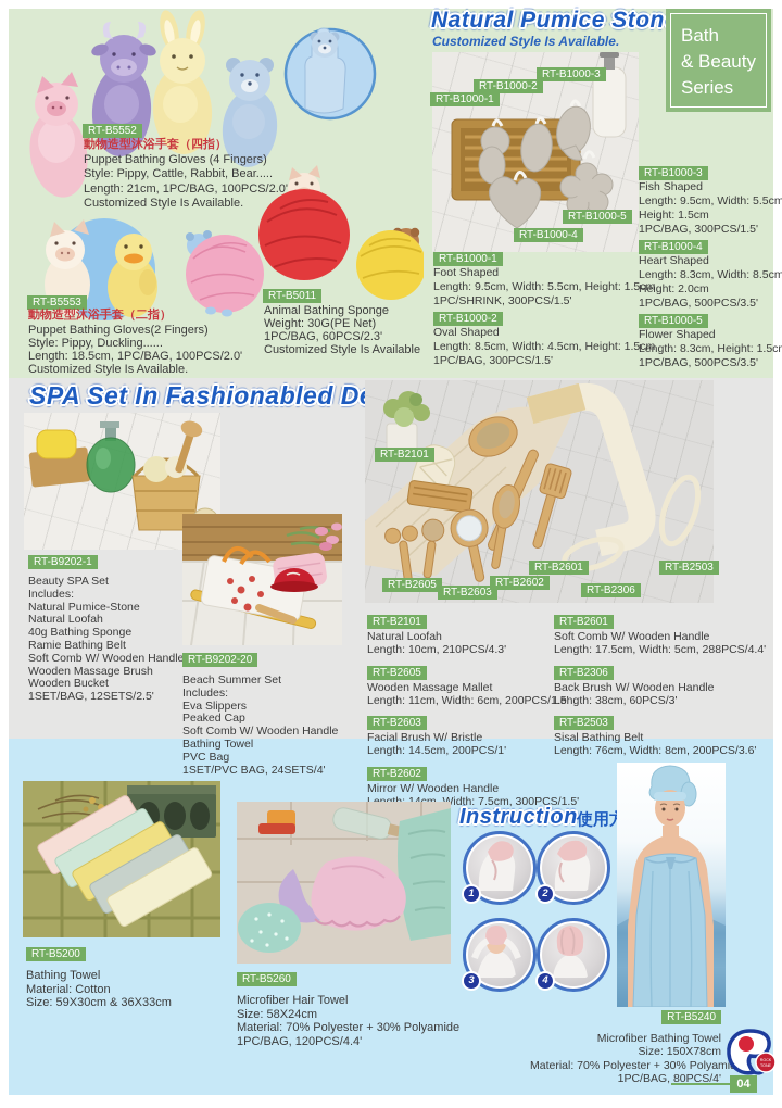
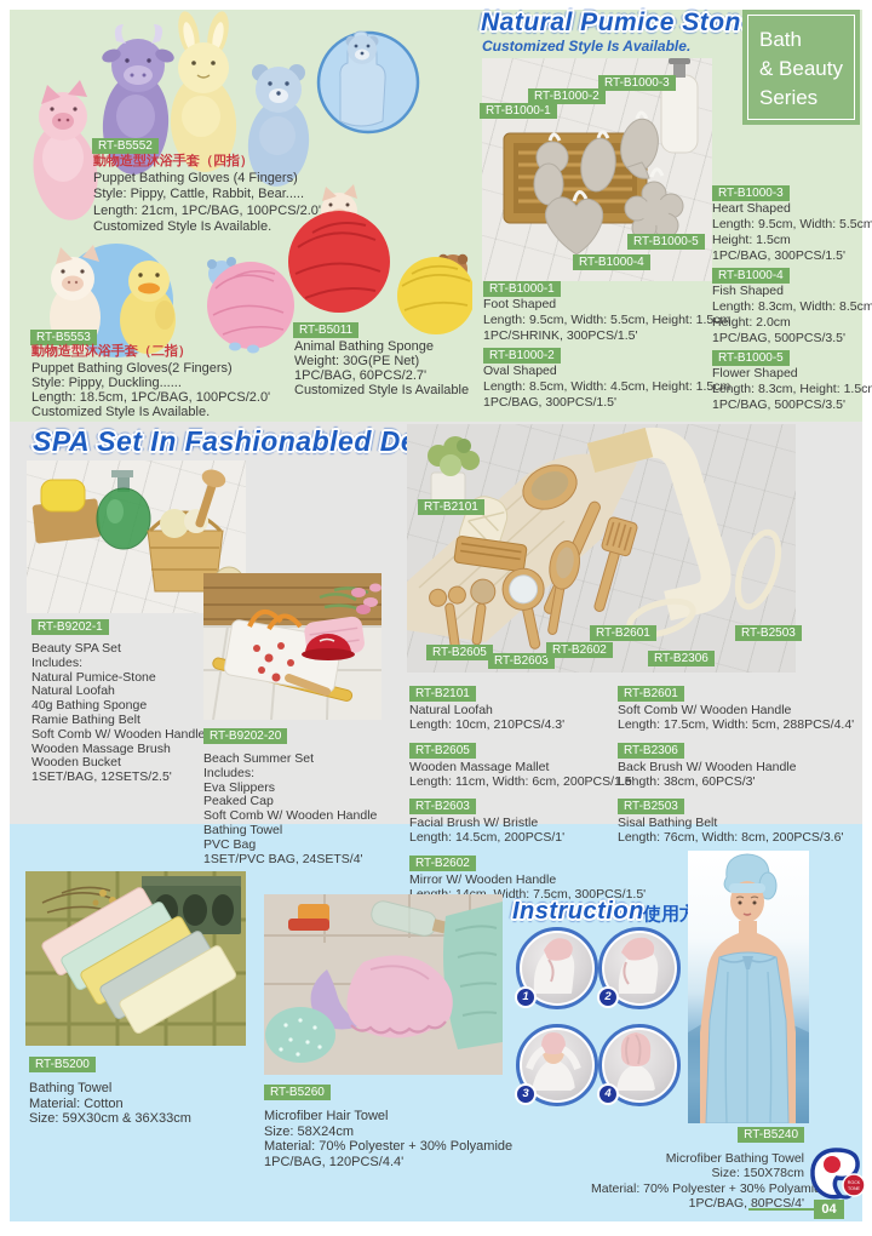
  RT-B5552
  動物造型沐浴手套（四指）
  Puppet Bathing Gloves (4 Fingers)
  Style: Pippy, Cattle, Rabbit, Bear.....
  Length: 21cm, 1PC/BAG, 100PCS/2.0'
  Customized Style Is Available.
  RT-B5553
  動物造型沐浴手套（二指）
  Puppet Bathing Gloves(2 Fingers)
  Style: Pippy, Duckling......
  Length: 18.5cm, 1PC/BAG, 100PCS/2.0'
  Customized Style Is Available.
  RT-B5011
  Animal Bathing Sponge
  Weight: 30G(PE Net)
- 1PC/BAG, 60PCS/2.3'
+ 1PC/BAG, 60PCS/2.7'
  Customized Style Is Available
  Natural Pumice Ston
  Customized Style Is Available.
  RT-B1000-1
  RT-B1000-2
  RT-B1000-3
  RT-B1000-4
  RT-B1000-5
  RT-B1000-1
  Foot Shaped
  Length: 9.5cm, Width: 5.5cm, Height: 1.5cm
  1PC/SHRINK, 300PCS/1.5'
  RT-B1000-2
  Oval Shaped
  Length: 8.5cm, Width: 4.5cm, Height: 1.5cm
  1PC/BAG, 300PCS/1.5'
  RT-B1000-3
- Fish Shaped
+ Heart Shaped
  Length: 9.5cm, Width: 5.5cm
  Height: 1.5cm
  1PC/BAG, 300PCS/1.5'
  RT-B1000-4
- Heart Shaped
+ Fish Shaped
  Length: 8.3cm, Width: 8.5cm
  Height: 2.0cm
  1PC/BAG, 500PCS/3.5'
  RT-B1000-5
  Flower Shaped
  Length: 8.3cm, Height: 1.5c
  1PC/BAG, 500PCS/3.5'
  Bath
  & Beauty
  Series
  SPA Set In Fashionabled D
  RT-B9202-1
  Beauty SPA Set
  Includes:
  Natural Pumice-Stone
  Natural Loofah
  40g Bathing Sponge
  Ramie Bathing Belt
  Soft Comb W/ Wooden Handle
  Wooden Massage Brush
  Wooden Bucket
  1SET/BAG, 12SETS/2.5'
  RT-B9202-20
  Beach Summer Set
  Includes:
  Eva Slippers
  Peaked Cap
  Soft Comb W/ Wooden Handle
  Bathing Towel
  PVC Bag
  1SET/PVC BAG, 24SETS/4'
  RT-B2101
  RT-B2605
  RT-B2603
  RT-B2602
  RT-B2601
  RT-B2306
  RT-B2503
  RT-B2101
  Natural Loofah
  Length: 10cm, 210PCS/4.3'
  RT-B2605
  Wooden Massage Mallet
  Length: 11cm, Width: 6cm, 200PCS/1.5'
  RT-B2603
  Facial Brush W/ Bristle
  Length: 14.5cm, 200PCS/1'
  RT-B2602
  Mirror W/ Wooden Handle
  RT-B2601
  Soft Comb W/ Wooden Handle
  Length: 17.5cm, Width: 5cm, 288PCS/4.4'
  RT-B2306
  Back Brush W/ Wooden Handle
  Length: 38cm, 60PCS/3'
  RT-B2503
  Sisal Bathing Belt
  Length: 76cm, Width: 8cm, 200PCS/3.6'
  RT-B5200
  Bathing Towel
  Material: Cotton
  Size: 59X30cm & 36X33cm
  RT-B5260
  Microfiber Hair Towel
  Size: 58X24cm
  Material: 70% Polyester + 30% Polyamide
  1PC/BAG, 120PCS/4.4'
  Instruction
  1
  2
  3
  4
  RT-B5240
  Microfiber Bathing Towel
  Size: 150X78cm
  Material: 70% Polyester + 30% Polyam
  1PC/BAG, 80PCS/4'
  04
